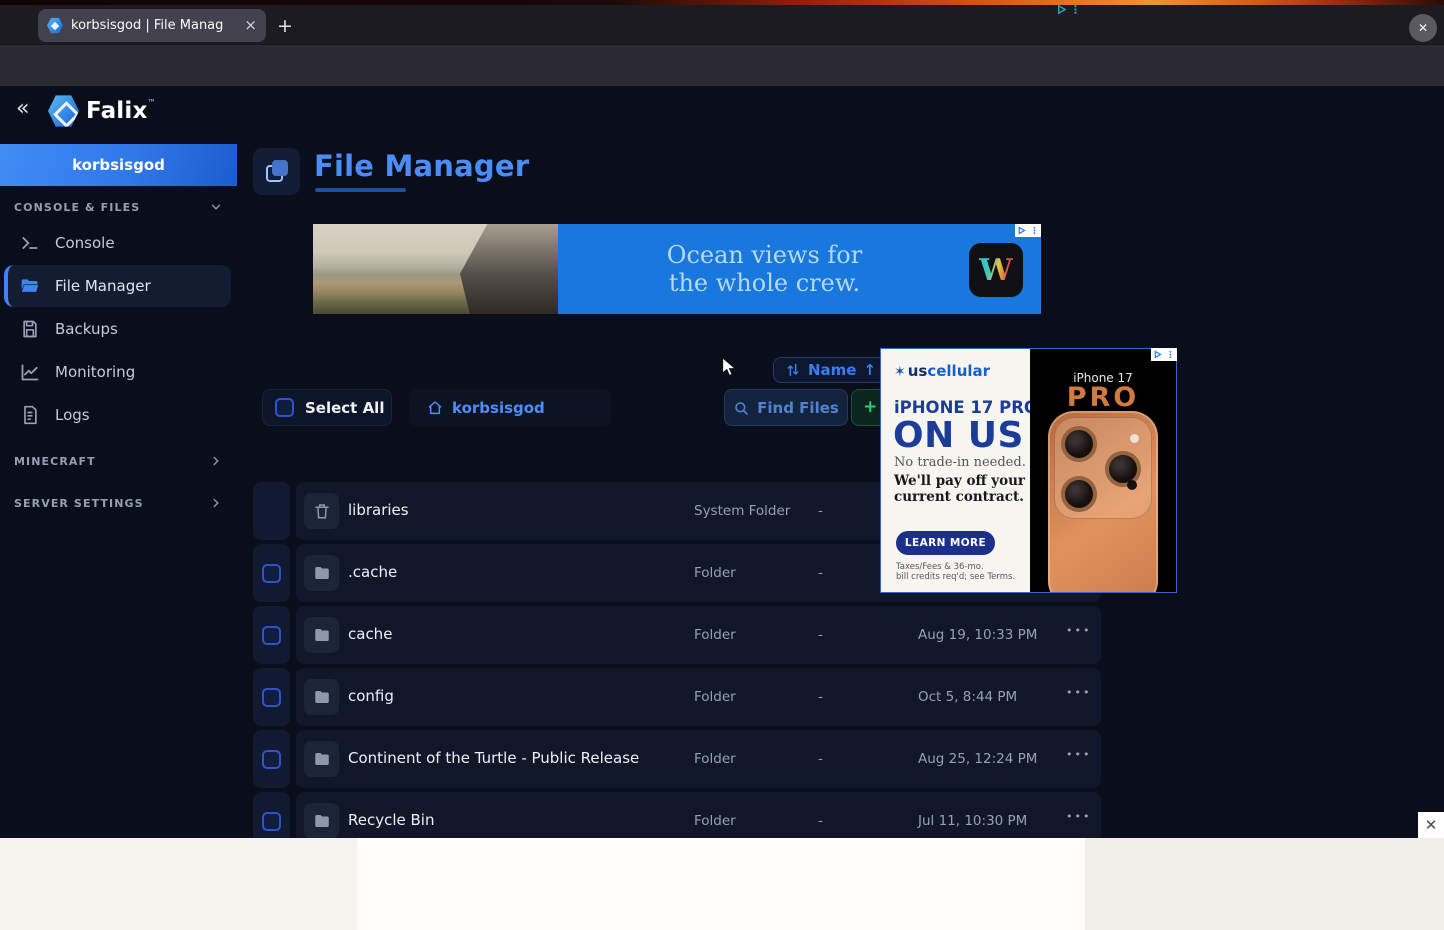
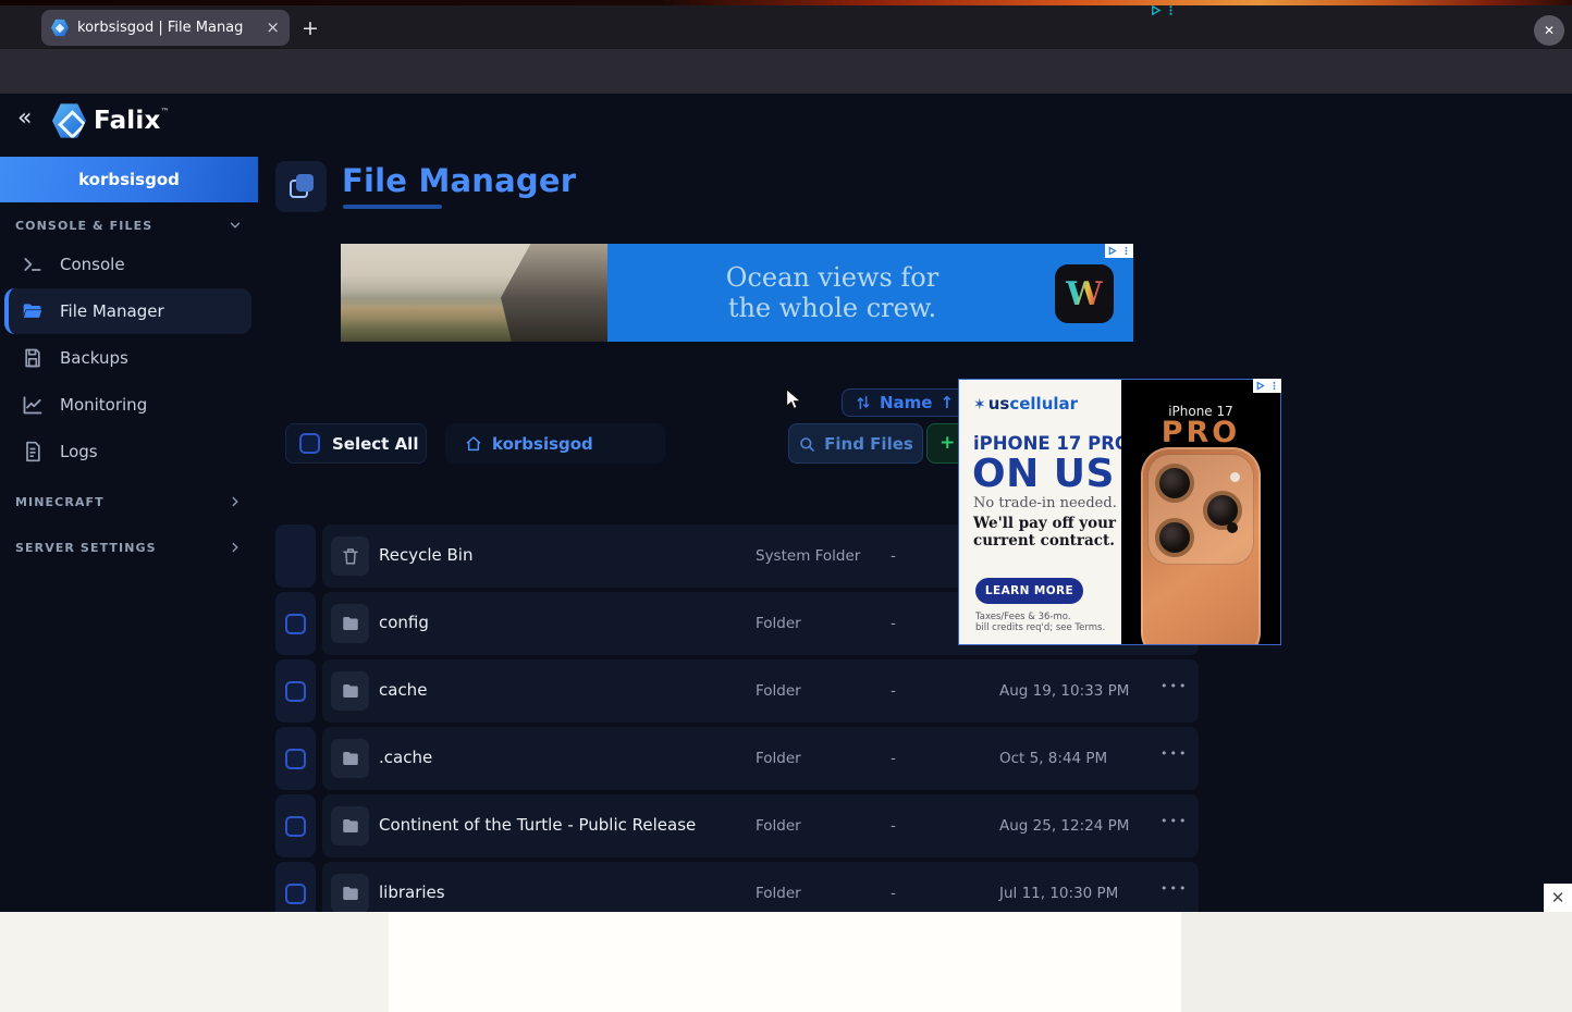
  korbsisgod | File Manag
  ×
  +
  ✕
  «
  Falix™
  korbsisgod
  CONSOLE & FILES
  Console
  File Manager
  Backups
  Monitoring
  Logs
  MINECRAFT
  SERVER SETTINGS
  File Manager
  Ocean views for
  the whole crew.
  W
  Name
  ↑
  Select All
  korbsisgod
  Find Files
  +
- libraries
+ Recycle Bin
  System Folder
  -
- .cache
+ config
  Folder
  -
  cache
  Folder
  -
  Aug 19, 10:33 PM
  •••
- config
+ .cache
  Folder
  -
  Oct 5, 8:44 PM
  •••
  Continent of the Turtle - Public Release
  Folder
  -
  Aug 25, 12:24 PM
  •••
- Recycle Bin
+ libraries
  Folder
  -
  Jul 11, 10:30 PM
  •••
  ✶ uscellular
  iPHONE 17 PR
  ON US
  No trade-in needed.
  We'll pay off your
  current contract.
  LEARN MORE
  Taxes/Fees & 36-mo.
  bill credits req'd; see Terms.
  iPhone 17
  PRO
  ✕
